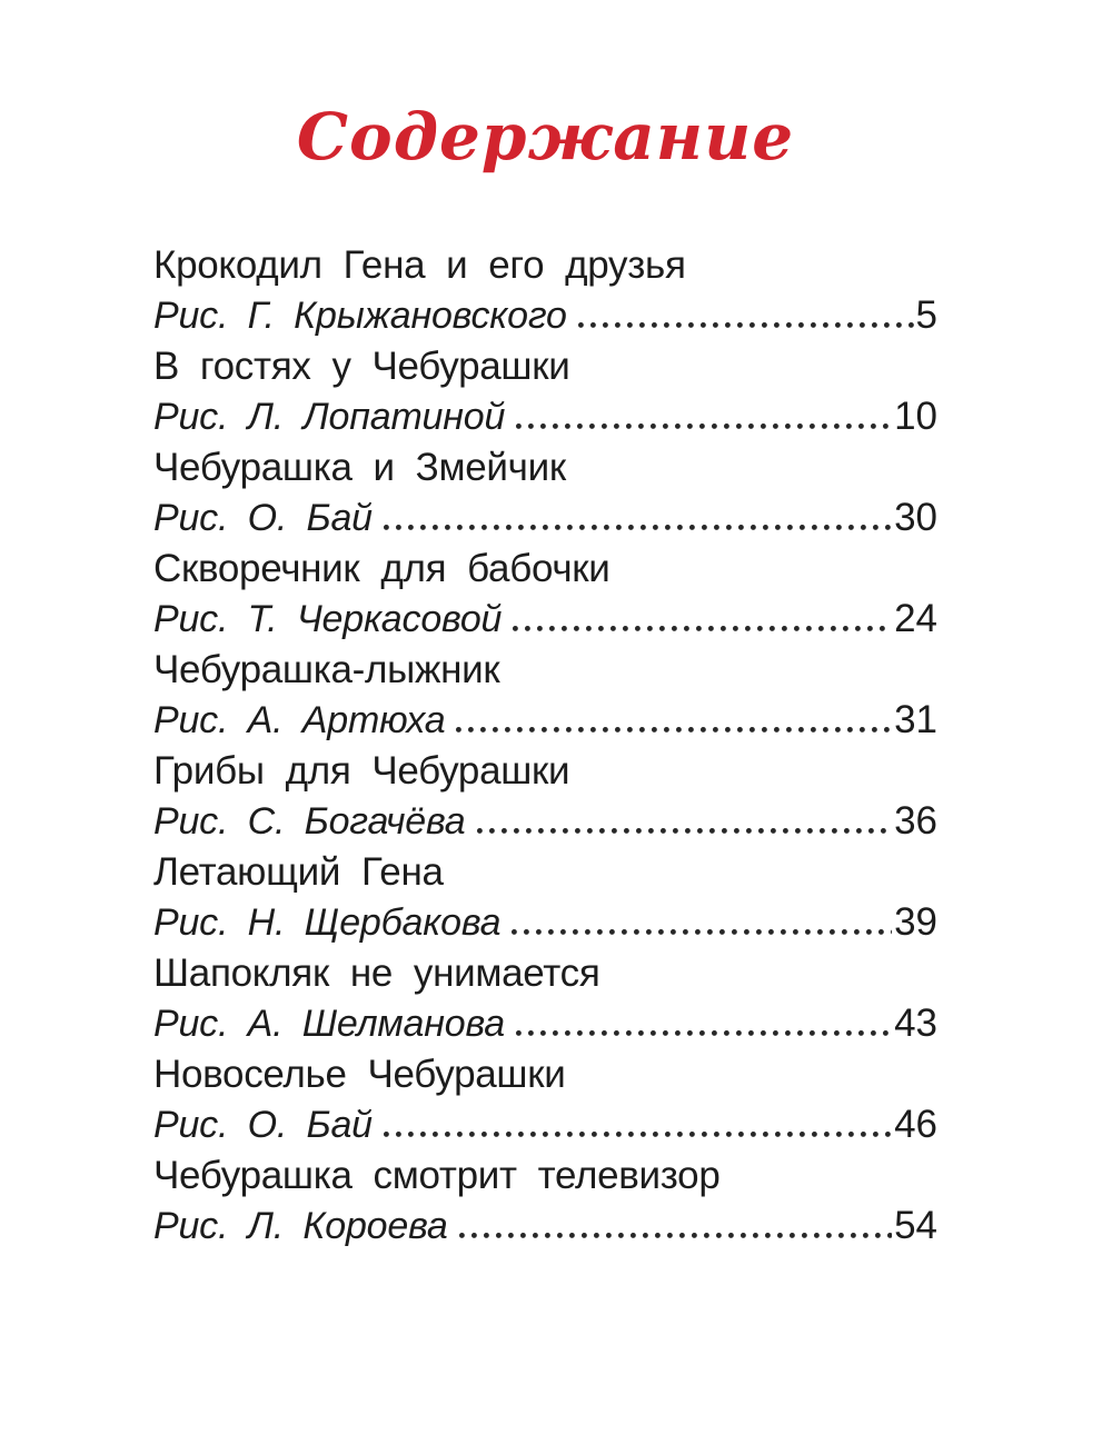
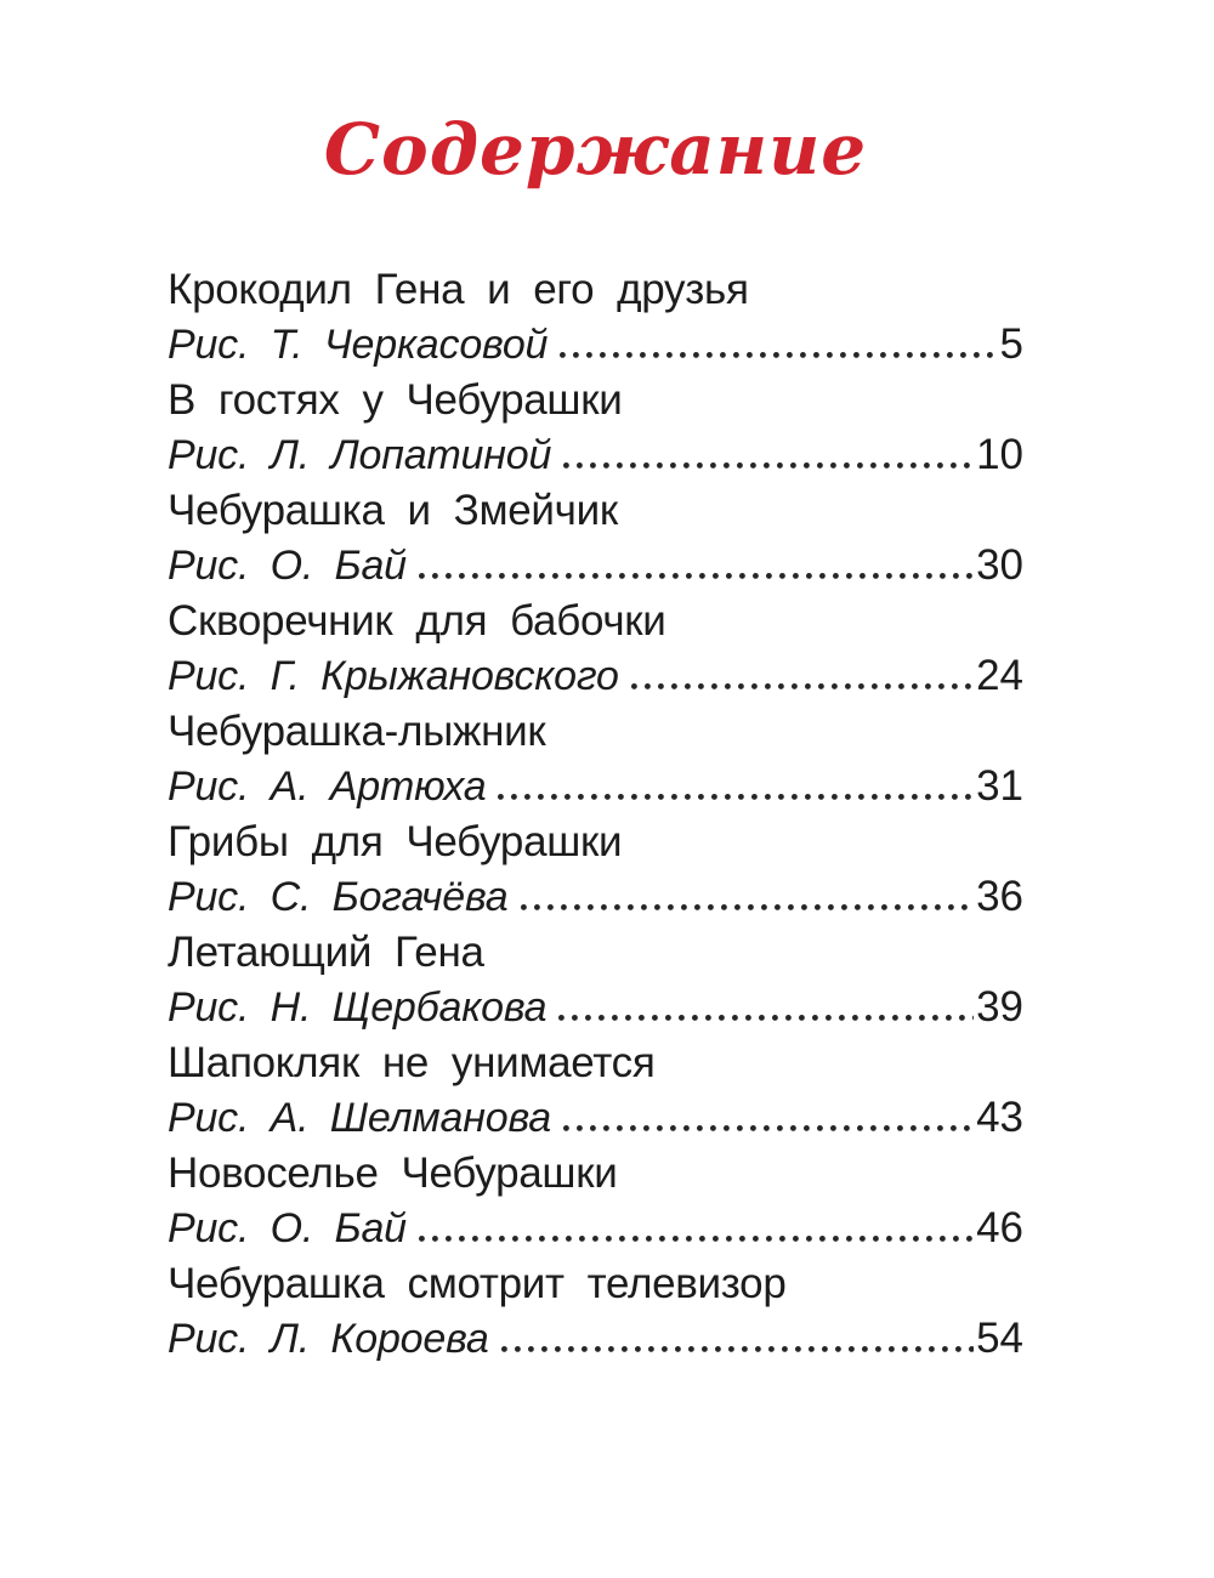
  Содержание
  Крокодил Гена и его друзья
- Рис. Г. Крыжановского
+ Рис. Т. Черкасовой
  5
  В гостях у Чебурашки
  Рис. Л. Лопатиной
  10
  Чебурашка и Змейчик
  Рис. О. Бай
  30
  Скворечник для бабочки
- Рис. Т. Черкасовой
+ Рис. Г. Крыжановского
  24
  Чебурашка-лыжник
  Рис. А. Артюха
  31
  Грибы для Чебурашки
  Рис. С. Богачёва
  36
  Летающий Гена
  Рис. Н. Щербакова
  39
  Шапокляк не унимается
  Рис. А. Шелманова
  43
  Новоселье Чебурашки
  Рис. О. Бай
  46
  Чебурашка смотрит телевизор
  Рис. Л. Короева
  54
